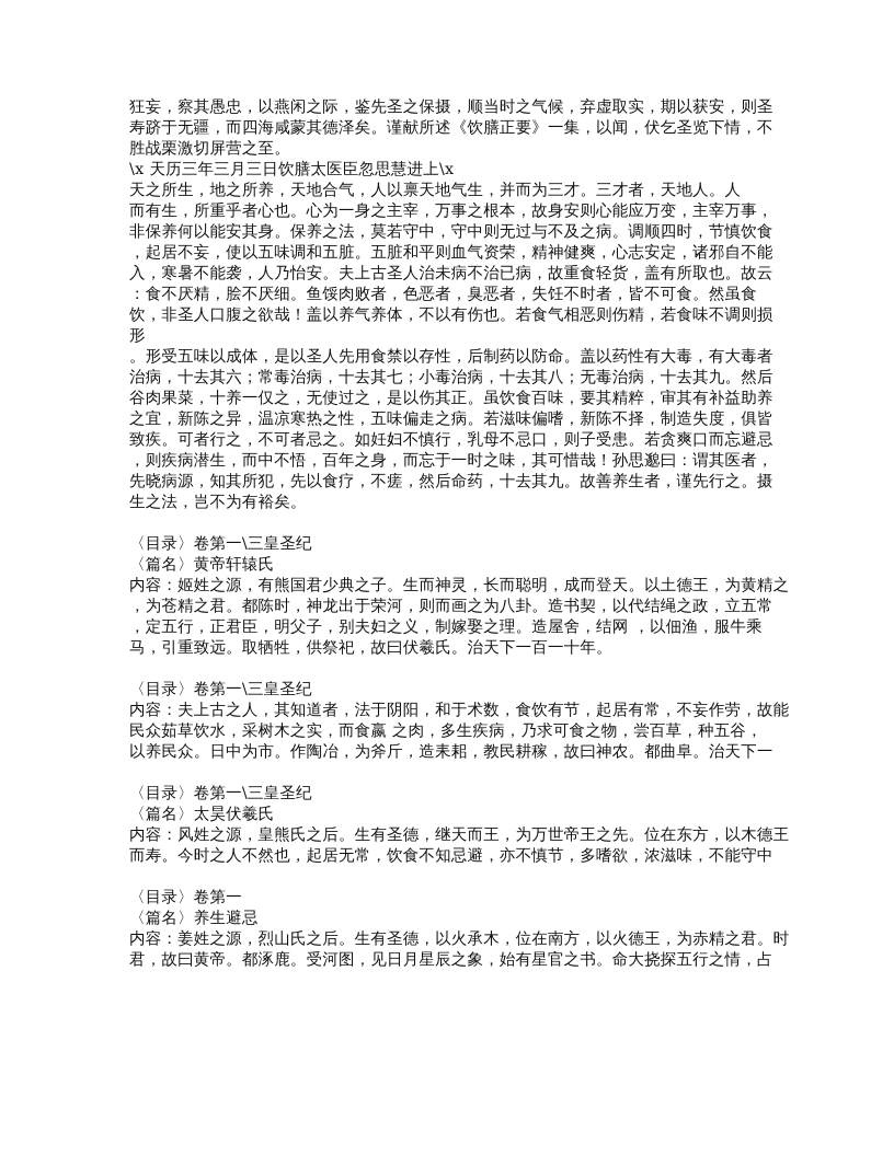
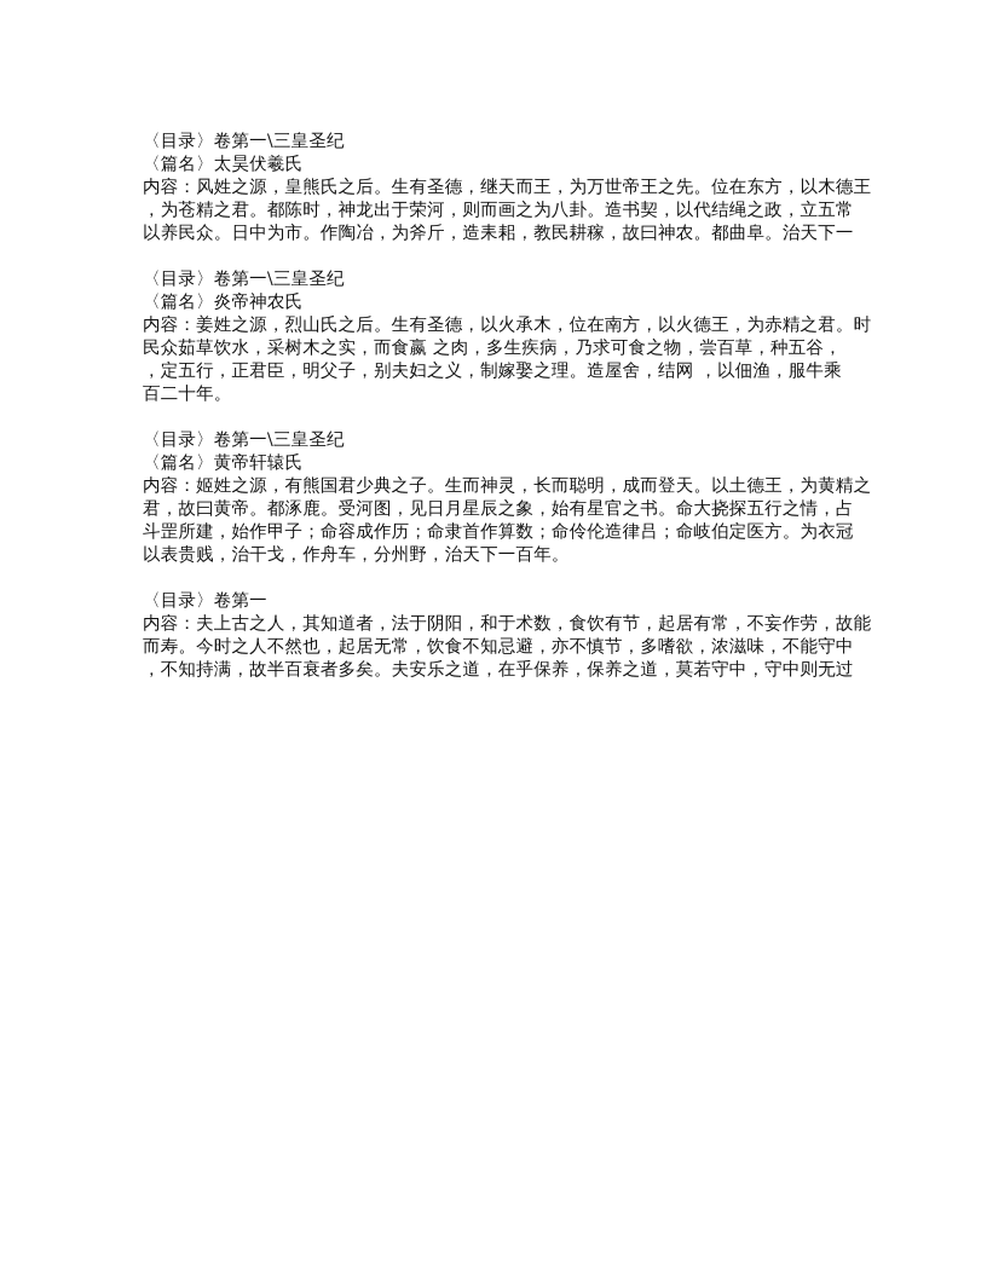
- 狂妄，察其愚忠，以燕闲之际，鉴先圣之保摄，顺当时之气候，弃虚取实，期以获安，则圣
- 寿跻于无疆，而四海咸蒙其德泽矣。谨献所述《饮膳正要》一集，以闻，伏乞圣览下情，不
- 胜战栗激切屏营之至。
- \x 天历三年三月三日饮膳太医臣忽思慧进上\x
- 天之所生，地之所养，天地合气，人以禀天地气生，并而为三才。三才者，天地人。人
- 而有生，所重乎者心也。心为一身之主宰，万事之根本，故身安则心能应万变，主宰万事，
- 非保养何以能安其身。保养之法，莫若守中，守中则无过与不及之病。调顺四时，节慎饮食
- ，起居不妄，使以五味调和五脏。五脏和平则血气资荣，精神健爽，心志安定，诸邪自不能
- 入，寒暑不能袭，人乃怡安。夫上古圣人治未病不治已病，故重食轻货，盖有所取也。故云
- ：食不厌精，脍不厌细。鱼馁肉败者，色恶者，臭恶者，失饪不时者，皆不可食。然虽食
- 饮，非圣人口腹之欲哉！盖以养气养体，不以有伤也。若食气相恶则伤精，若食味不调则损
- 形
- 。形受五味以成体，是以圣人先用食禁以存性，后制药以防命。盖以药性有大毒，有大毒者
- 治病，十去其六；常毒治病，十去其七；小毒治病，十去其八；无毒治病，十去其九。然后
- 谷肉果菜，十养一仅之，无使过之，是以伤其正。虽饮食百味，要其精粹，审其有补益助养
- 之宜，新陈之异，温凉寒热之性，五味偏走之病。若滋味偏嗜，新陈不择，制造失度，俱皆
- 致疾。可者行之，不可者忌之。如妊妇不慎行，乳母不忌口，则子受患。若贪爽口而忘避忌
- ，则疾病潜生，而中不悟，百年之身，而忘于一时之味，其可惜哉！孙思邈曰：谓其医者，
- 先晓病源，知其所犯，先以食疗，不瘥，然后命药，十去其九。故善养生者，谨先行之。摄
- 生之法，岂不为有裕矣。
  〈目录〉卷第一\三皇圣纪
- 〈篇名〉黄帝轩辕氏
+ 〈篇名〉太昊伏羲氏
- 内容：姬姓之源，有熊国君少典之子。生而神灵，长而聪明，成而登天。以土德王，为黄精之
+ 内容：风姓之源，皇熊氏之后。生有圣德，继天而王，为万世帝王之先。位在东方，以木德王
  ，为苍精之君。都陈时，神龙出于荣河，则而画之为八卦。造书契，以代结绳之政，立五常
- ，定五行，正君臣，明父子，别夫妇之义，制嫁娶之理。造屋舍，结网 ，以佃渔，服牛乘
+ 以养民众。日中为市。作陶冶，为斧斤，造耒耜，教民耕稼，故曰神农。都曲阜。治天下一
- 马，引重致远。取牺牲，供祭祀，故曰伏羲氏。治天下一百一十年。
  〈目录〉卷第一\三皇圣纪
+ 〈篇名〉炎帝神农氏
- 内容：夫上古之人，其知道者，法于阴阳，和于术数，食饮有节，起居有常，不妄作劳，故能
+ 内容：姜姓之源，烈山氏之后。生有圣德，以火承木，位在南方，以火德王，为赤精之君。时
  民众茹草饮水，采树木之实，而食嬴 之肉，多生疾病，乃求可食之物，尝百草，种五谷，
- 以养民众。日中为市。作陶冶，为斧斤，造耒耜，教民耕稼，故曰神农。都曲阜。治天下一
+ ，定五行，正君臣，明父子，别夫妇之义，制嫁娶之理。造屋舍，结网 ，以佃渔，服牛乘
+ 百二十年。
  〈目录〉卷第一\三皇圣纪
- 〈篇名〉太昊伏羲氏
+ 〈篇名〉黄帝轩辕氏
- 内容：风姓之源，皇熊氏之后。生有圣德，继天而王，为万世帝王之先。位在东方，以木德王
+ 内容：姬姓之源，有熊国君少典之子。生而神灵，长而聪明，成而登天。以土德王，为黄精之
- 而寿。今时之人不然也，起居无常，饮食不知忌避，亦不慎节，多嗜欲，浓滋味，不能守中
+ 君，故曰黄帝。都涿鹿。受河图，见日月星辰之象，始有星官之书。命大挠探五行之情，占
+ 斗罡所建，始作甲子；命容成作历；命隶首作算数；命伶伦造律吕；命岐伯定医方。为衣冠
+ 以表贵贱，治干戈，作舟车，分州野，治天下一百年。
  〈目录〉卷第一
- 〈篇名〉养生避忌
- 内容：姜姓之源，烈山氏之后。生有圣德，以火承木，位在南方，以火德王，为赤精之君。时
+ 内容：夫上古之人，其知道者，法于阴阳，和于术数，食饮有节，起居有常，不妄作劳，故能
- 君，故曰黄帝。都涿鹿。受河图，见日月星辰之象，始有星官之书。命大挠探五行之情，占
+ 而寿。今时之人不然也，起居无常，饮食不知忌避，亦不慎节，多嗜欲，浓滋味，不能守中
+ ，不知持满，故半百衰者多矣。夫安乐之道，在乎保养，保养之道，莫若守中，守中则无过
